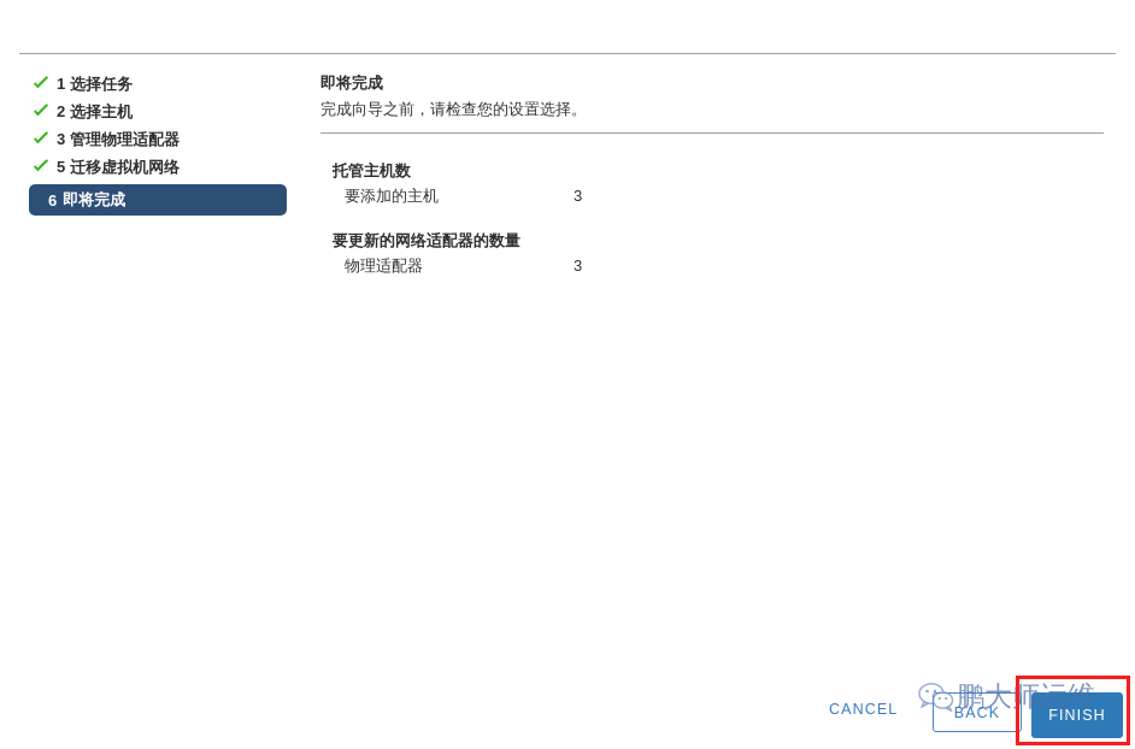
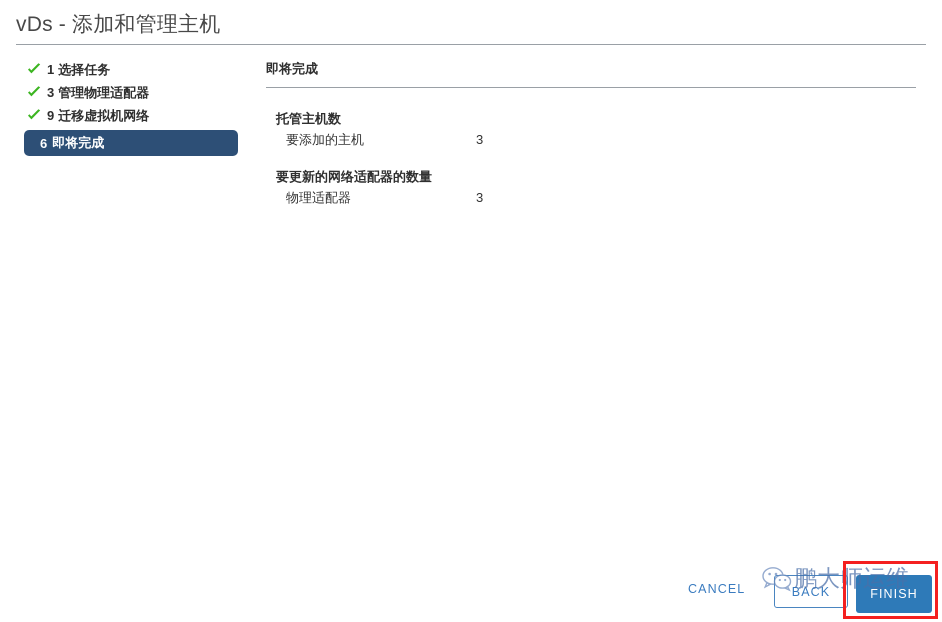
+ vDs - 添加和管理主机
  1
  选择任务
- 2
- 选择主机
  3
  管理物理适配器
- 5
+ 9
  迁移虚拟机网络
  6
  即将完成
  即将完成
- 完成向导之前，请检查您的设置选择。
  托管主机数
  要添加的主机
  3
  要更新的网络适配器的数量
  物理适配器
  3
  CANCEL
  BACK
  FINISH
  鹏大师运维
